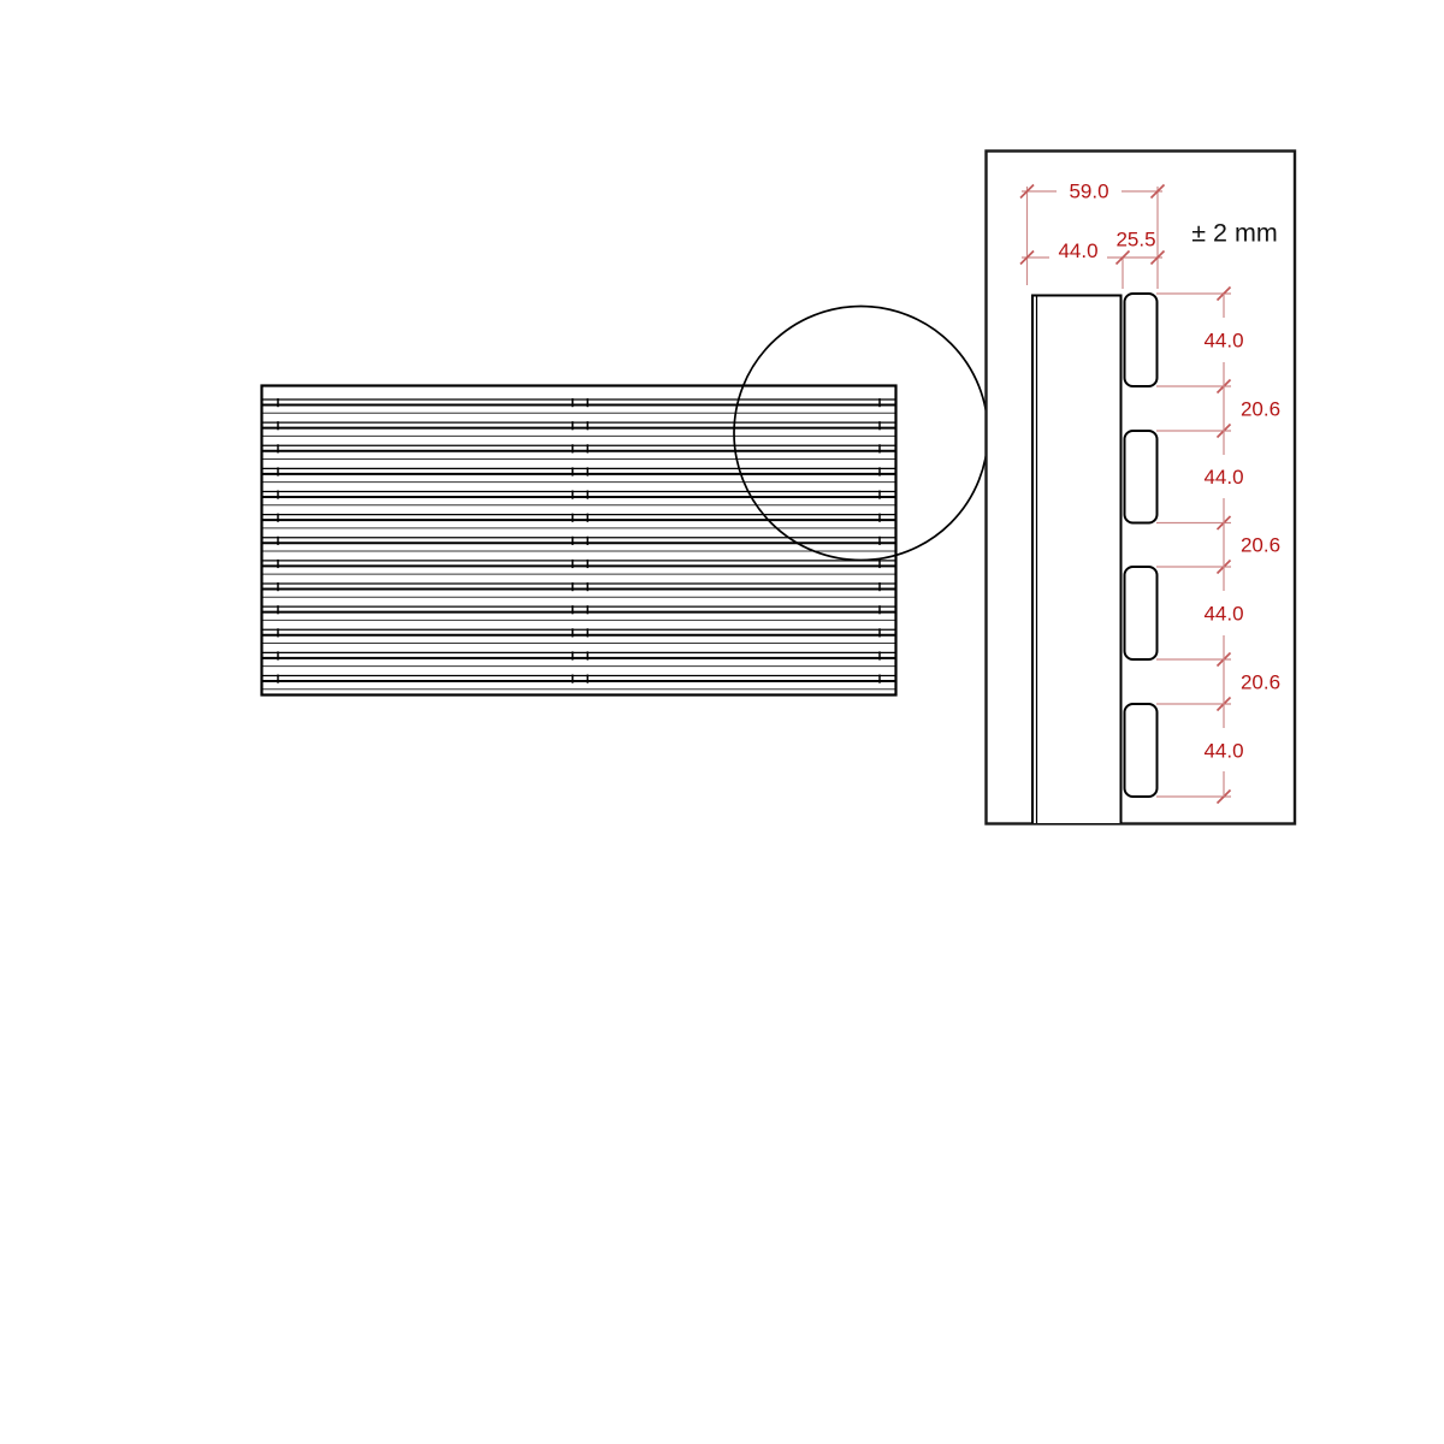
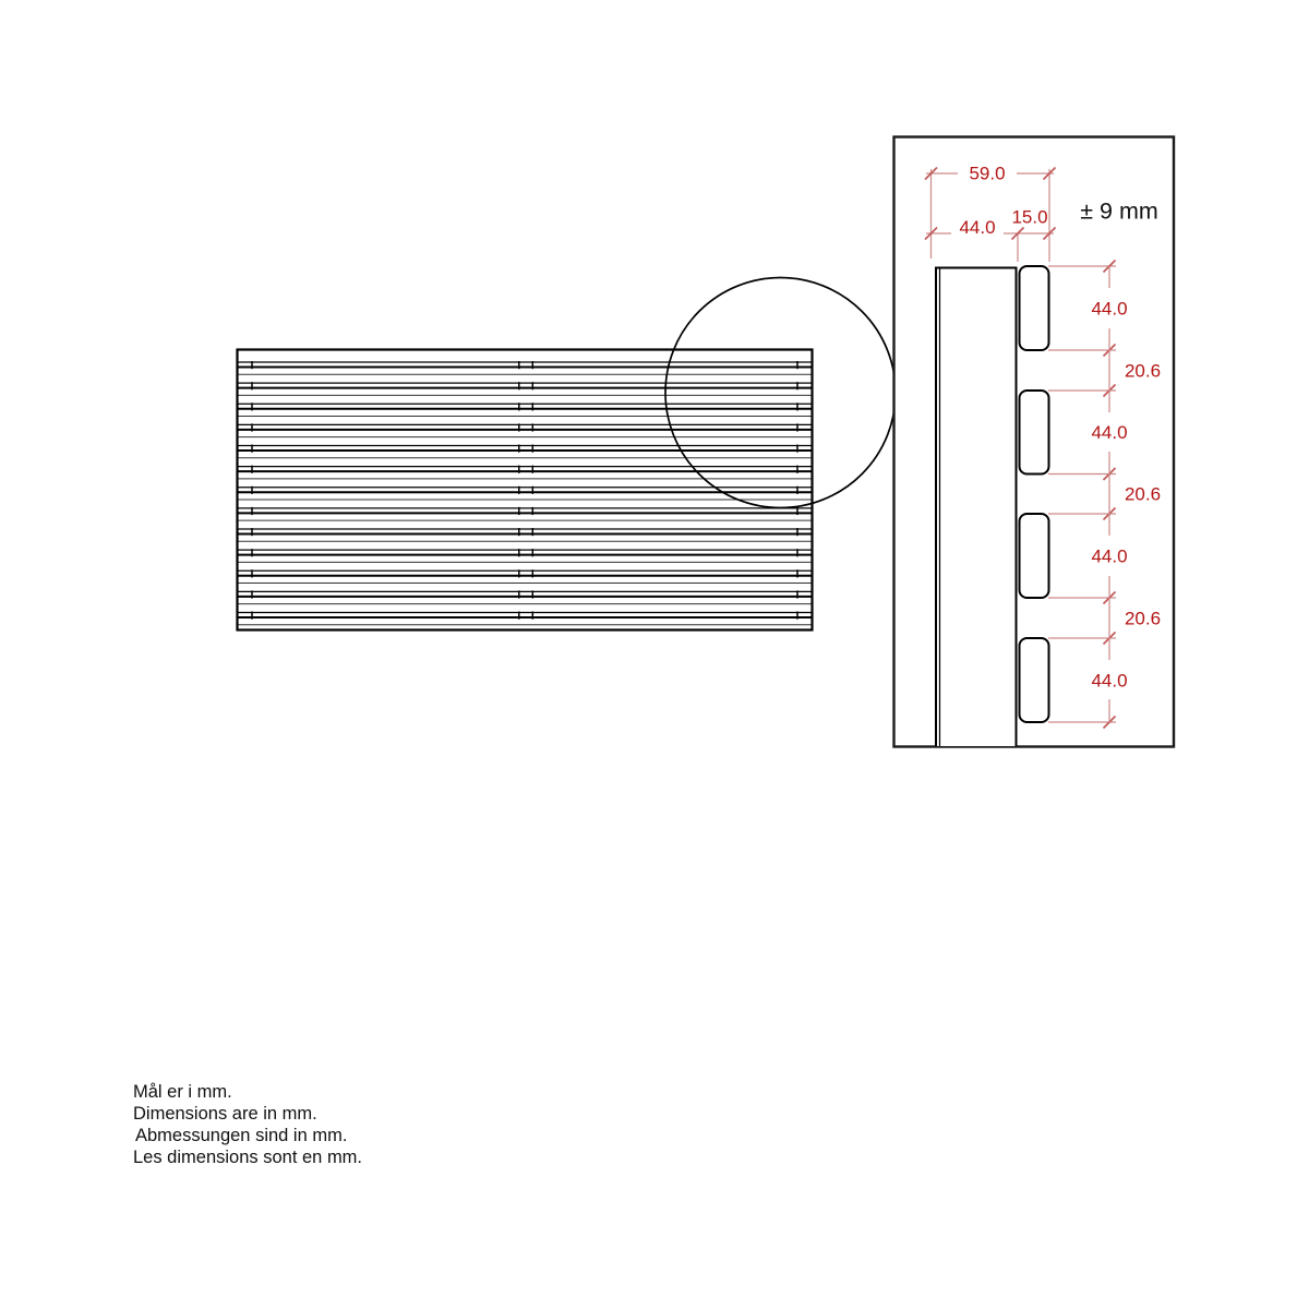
  59.0
  44.0
- 25.5
+ 15.0
- ± 2 mm
+ ± 9 mm
  44.0
  20.6
  44.0
  20.6
  44.0
  20.6
  44.0
+ Mål er i mm.
+ Dimensions are in mm.
+ Abmessungen sind in mm.
+ Les dimensions sont en mm.
